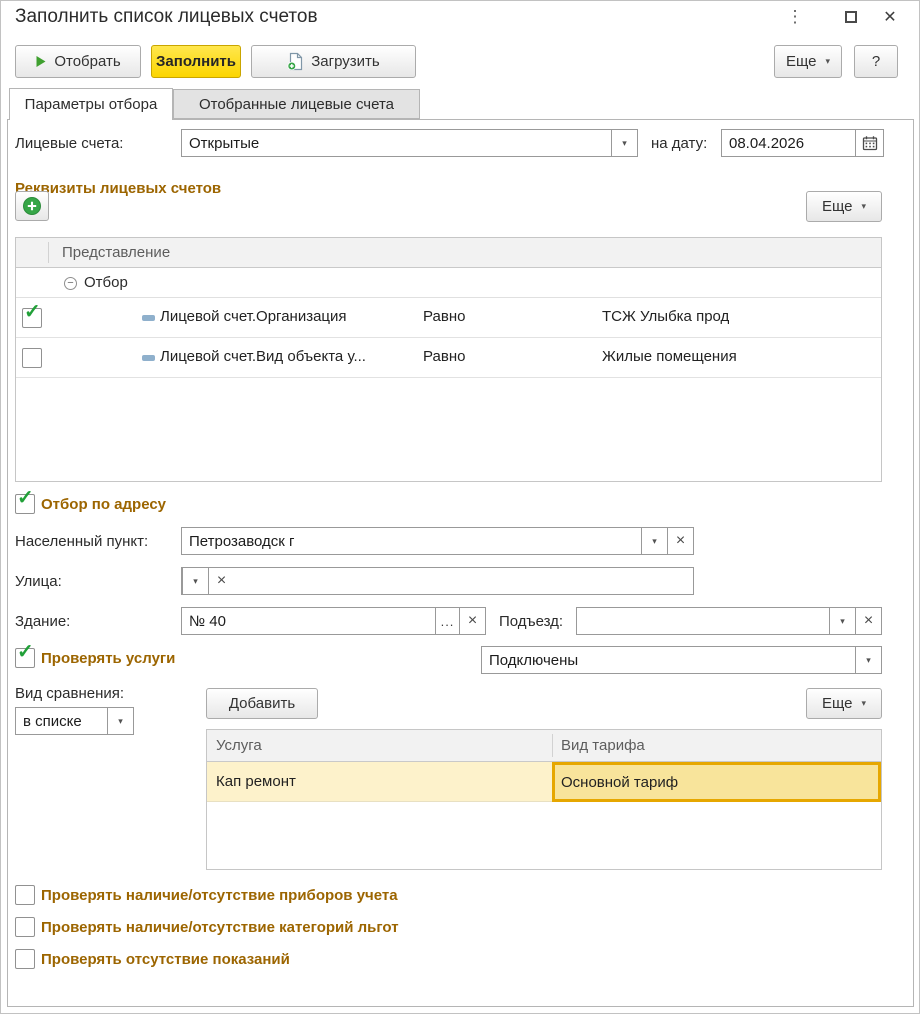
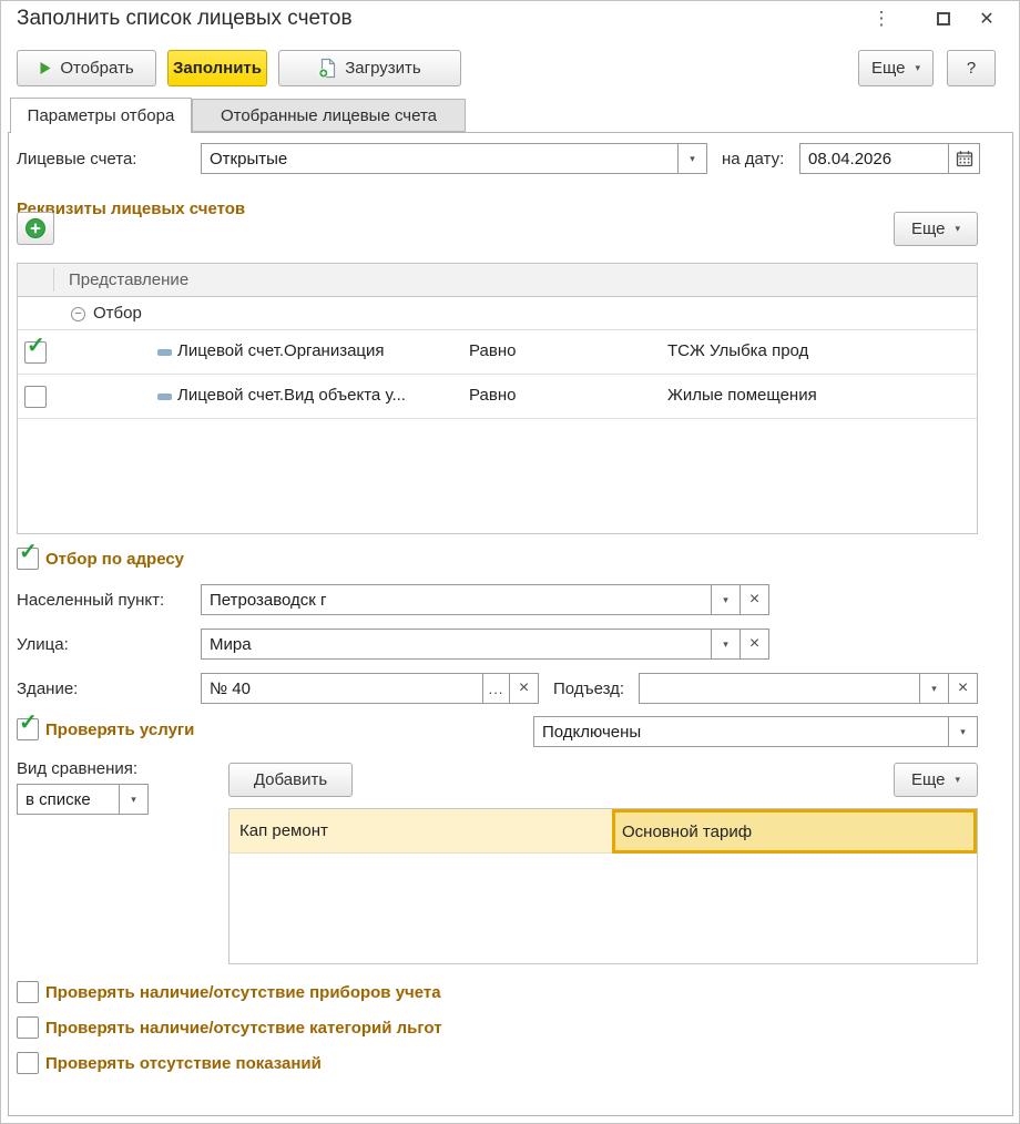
  Заполнить список лицевых счетов
  ⋮
  ✕
  Отобрать
  Заполнить
  Загрузить
  Еще
  ▾
  ?
  Параметры отбора
  Отобранные лицевые счета
  Лицевые счета:
  Открытые
  ▾
  на дату:
  08.04.2026
  Реквизиты лицевых счетов
  Еще
  ▾
  Представление
  −
  Отбор
  ✓
  Лицевой счет.Организация
  Равно
  ТСЖ Улыбка прод
  Лицевой счет.Вид объекта у...
  Равно
  Жилые помещения
  ✓
  Отбор по адресу
  Населенный пункт:
  Петрозаводск г
  ▾
  ×
  Улица:
+ Мира
  ▾
  ×
  Здание:
  № 40
  ...
  ×
  Подъезд:
  ▾
  ×
  ✓
  Проверять услуги
  Подключены
  ▾
  Вид сравнения:
  в списке
  ▾
  Добавить
  Еще
  ▾
- Услуга
- Вид тарифа
  Кап ремонт
  Основной тариф
  Проверять наличие/отсутствие приборов учета
  Проверять наличие/отсутствие категорий льгот
  Проверять отсутствие показаний
